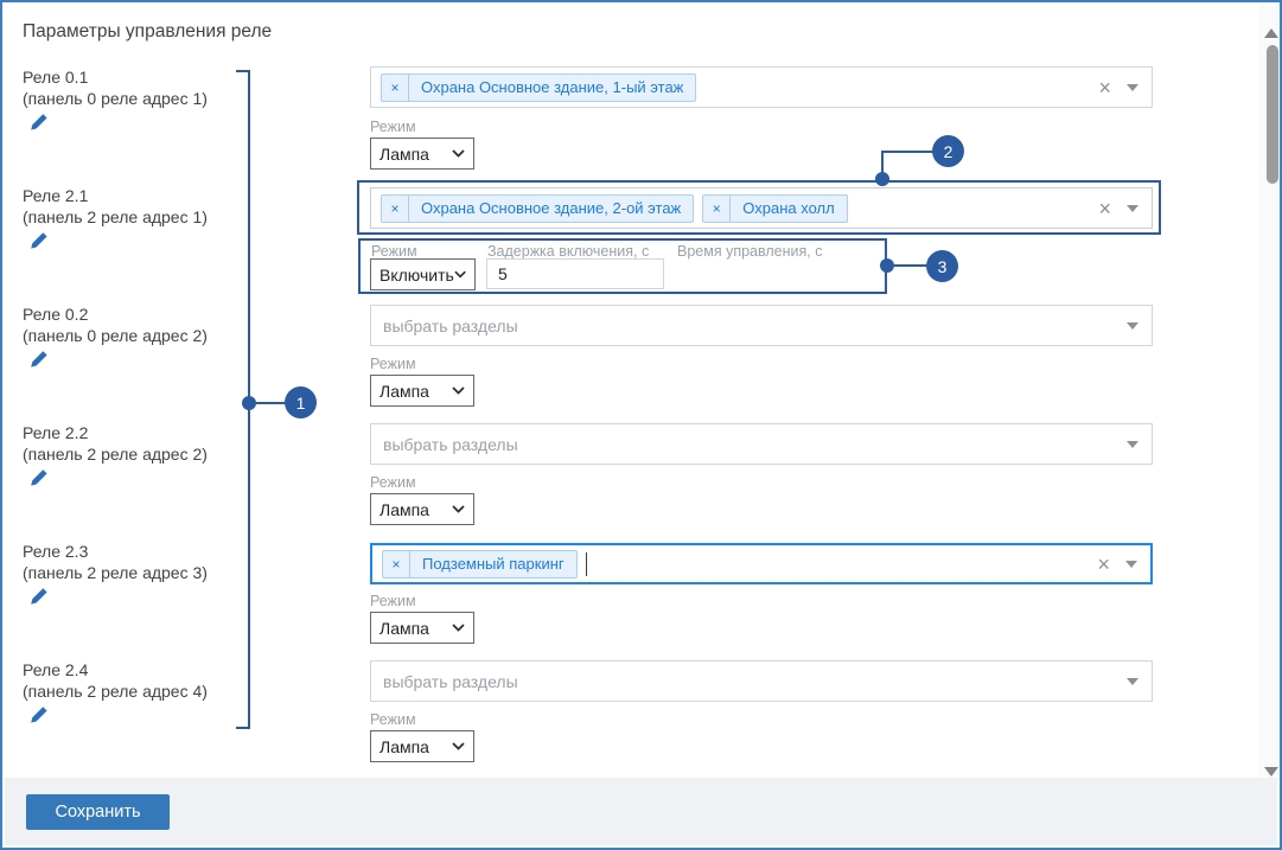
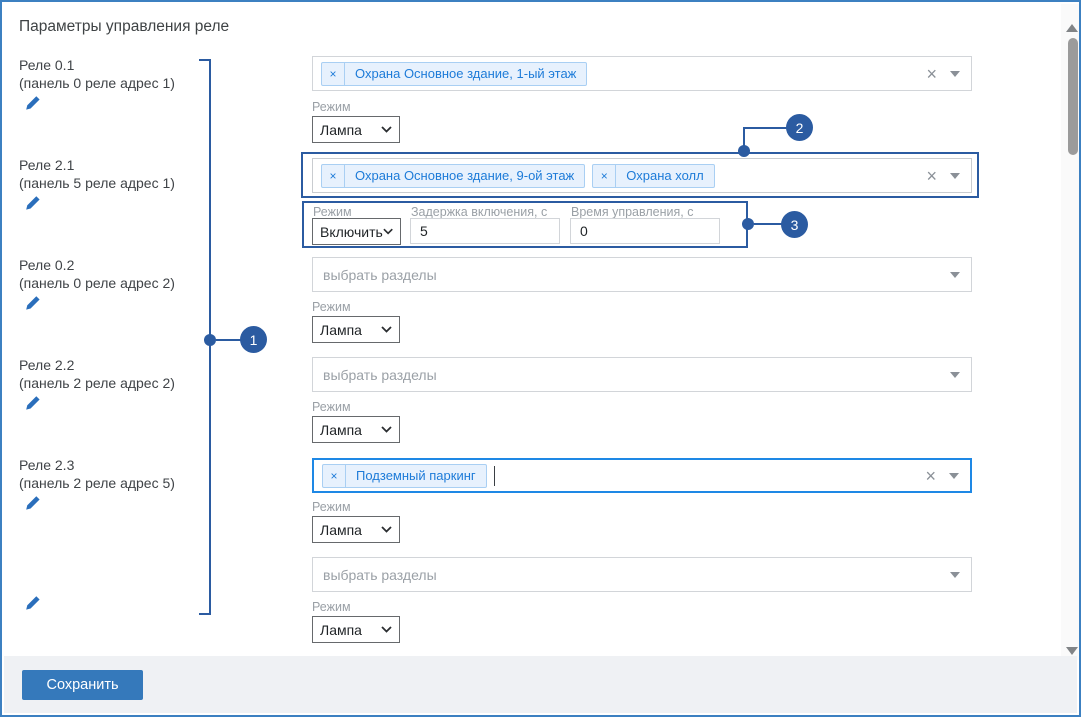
  Параметры управления реле
  Реле 0.1
  (панель 0 реле адрес 1)
  Реле 2.1
- (панель 2 реле адрес 1)
+ (панель 5 реле адрес 1)
  Реле 0.2
  (панель 0 реле адрес 2)
  Реле 2.2
  (панель 2 реле адрес 2)
  Реле 2.3
- (панель 2 реле адрес 3)
+ (панель 2 реле адрес 5)
- Реле 2.4
- (панель 2 реле адрес 4)
  1
  ×
  Охрана Основное здание, 1-ый этаж
  ×
  Режим
  Лампа
  ×
- Охрана Основное здание, 2-ой этаж
+ Охрана Основное здание, 9-ой этаж
  ×
  Охрана холл
  ×
  Режим
  Включить
  Задержка включения, с
  5
  Время управления, с
+ 0
  2
  3
  выбрать разделы
  Режим
  Лампа
  выбрать разделы
  Режим
  Лампа
  ×
  Подземный паркинг
  ×
  Режим
  Лампа
  выбрать разделы
  Режим
  Лампа
  Сохранить
